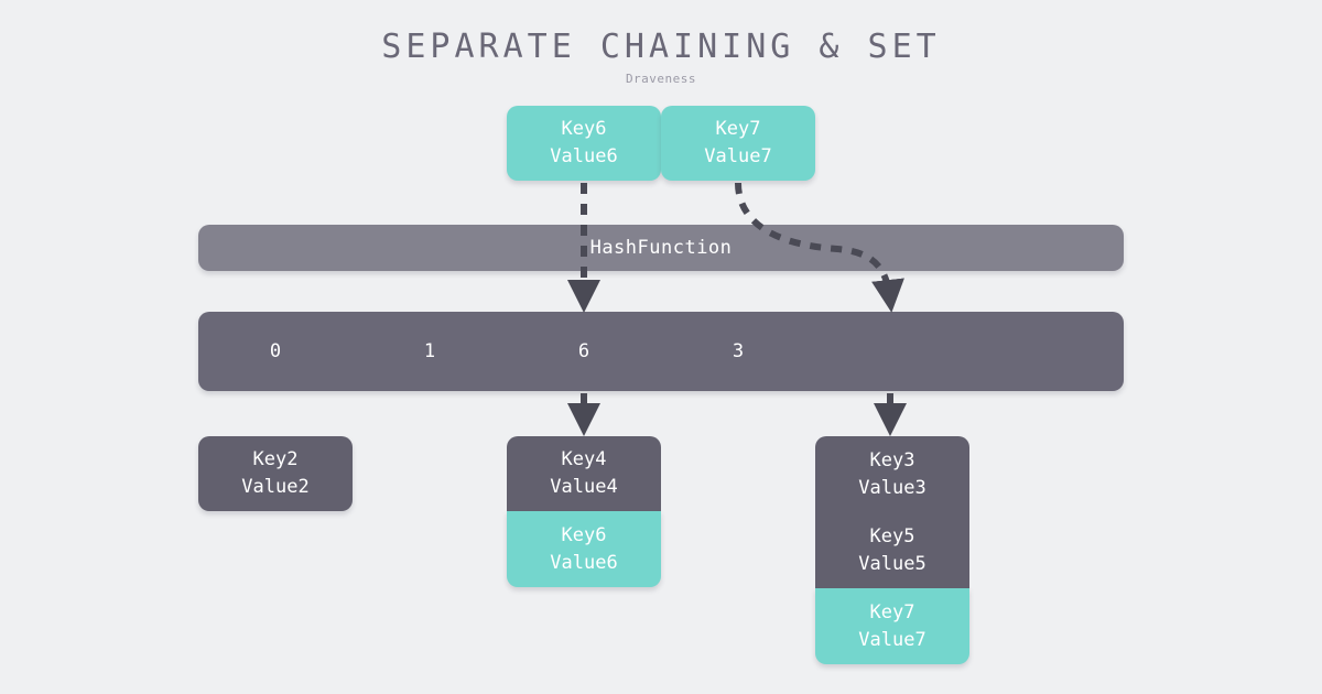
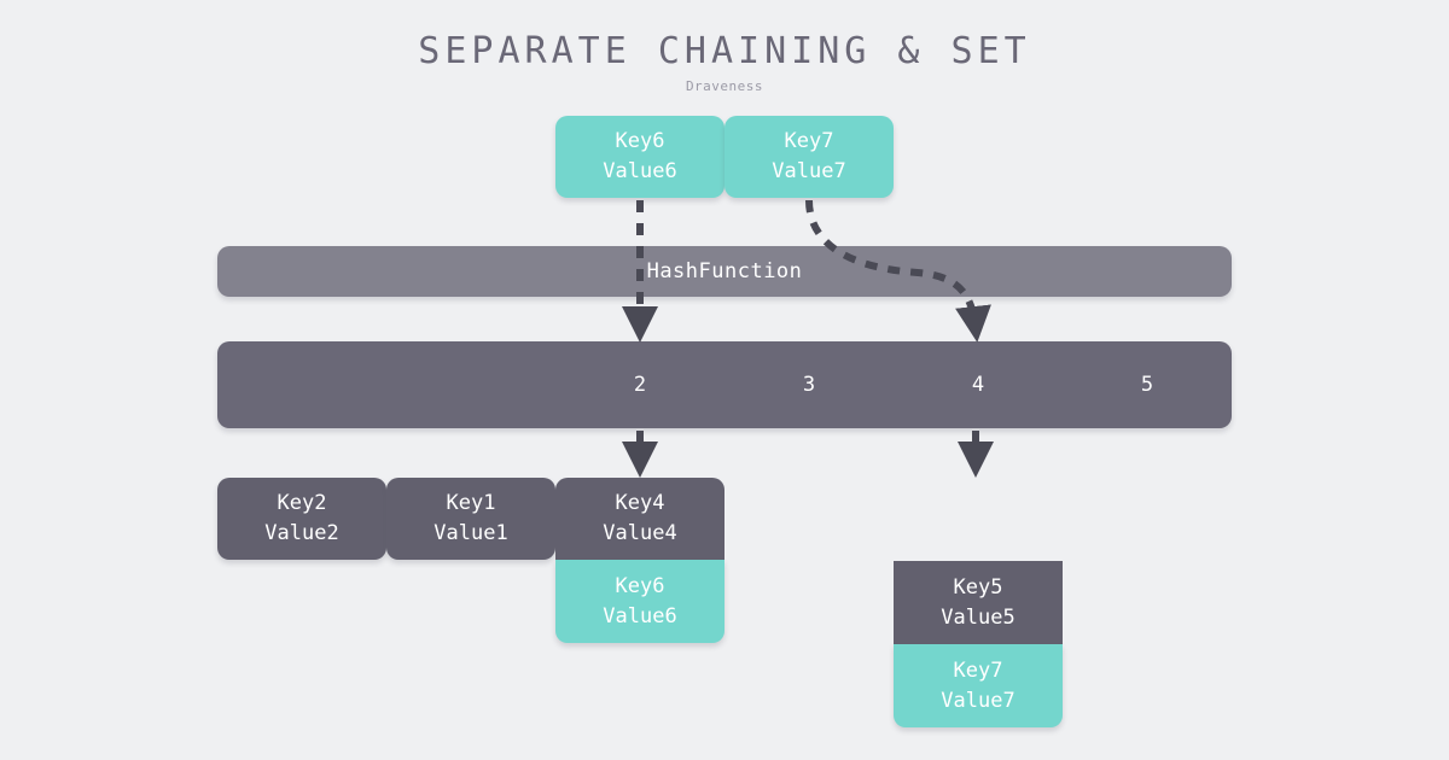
  SEPARATE CHAINING & SET
  Draveness
  Key6
  Value6
  Key7
  Value7
  HashFunction
- 0
- 1
- 6
+ 2
  3
+ 4
+ 5
  Key2
  Value2
+ Key1
+ Value1
  Key4
  Value4
  Key6
  Value6
- Key3
- Value3
  Key5
  Value5
  Key7
  Value7
